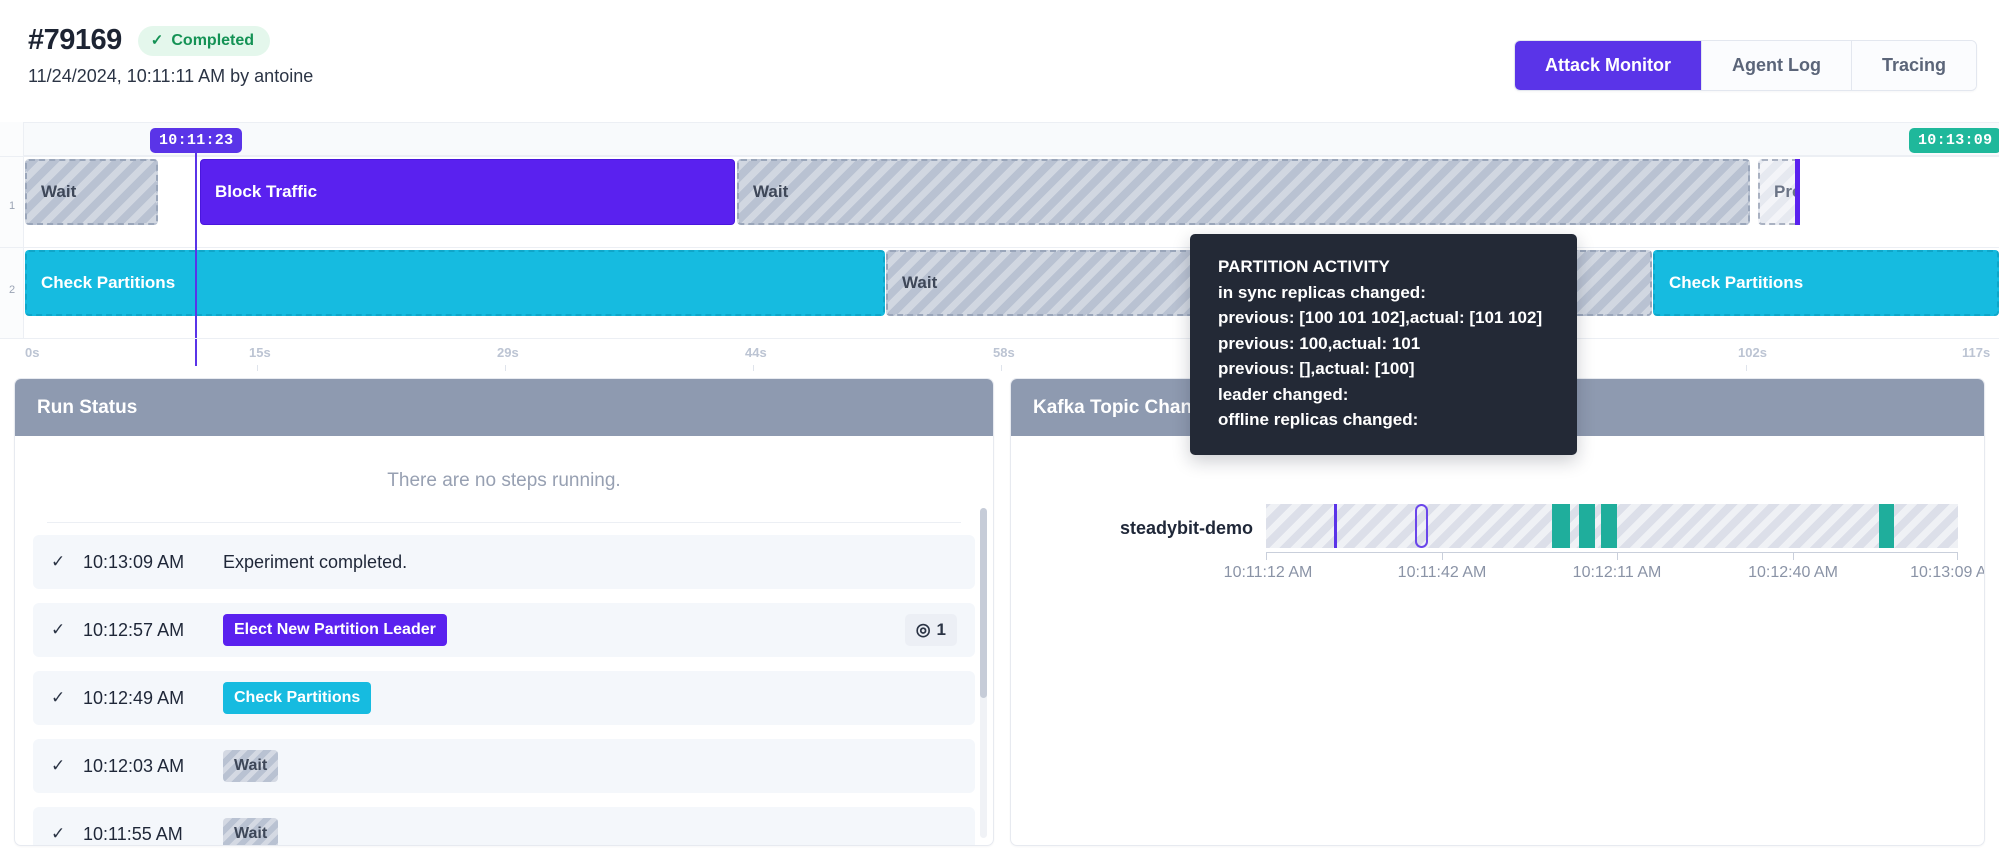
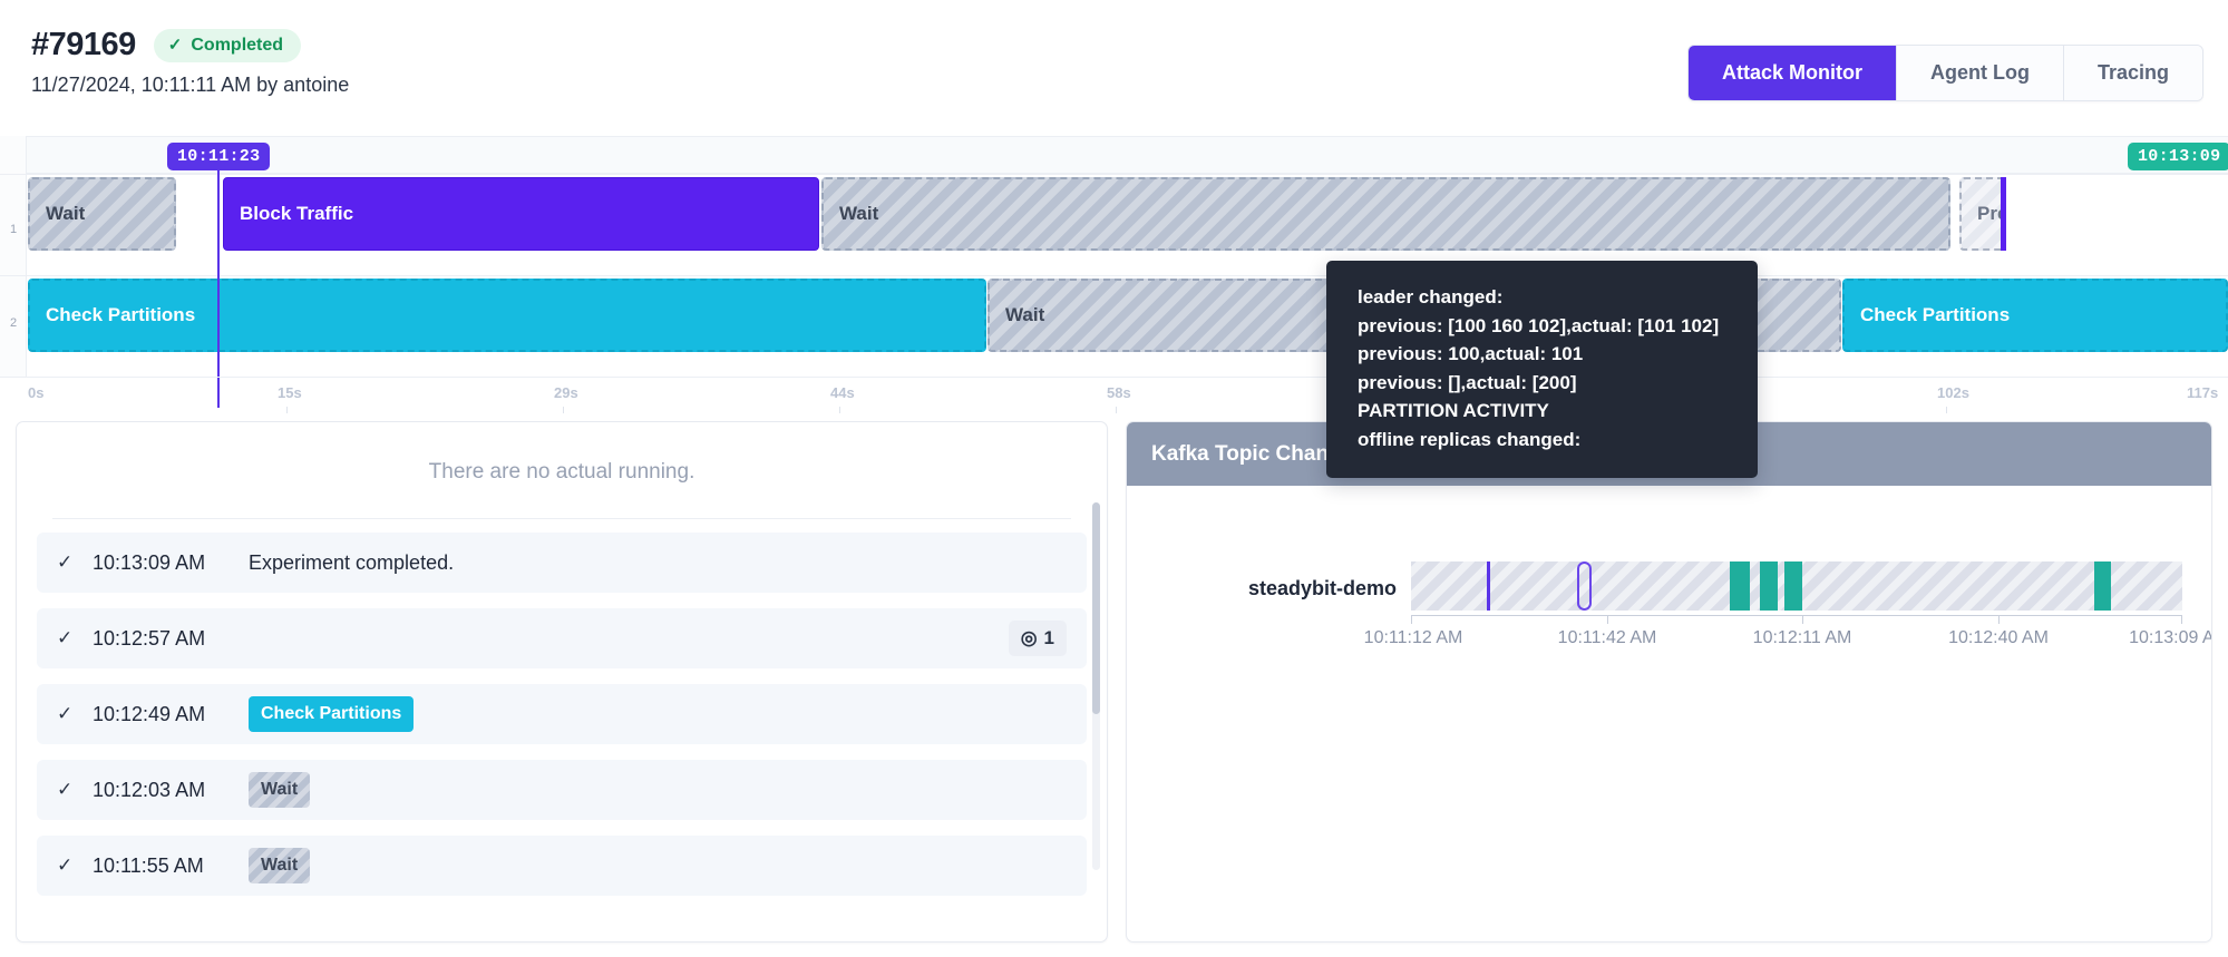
  #79169
  ✓
  Completed
- 11/24/2024, 10:11:11 AM by antoine
+ 11/27/2024, 10:11:11 AM by antoine
  Attack Monitor
  Agent Log
  Tracing
  1
  2
  Wait
  Block Traffic
  Wait
  Check Partitions
  Wait
  Check Partitions
  10:11:23
  10:13:09
  0s
  15s
  29s
  44s
  58s
  102s
  117s
- Run Status
- There are no steps running.
+ There are no actual running.
  ✓
  10:13:09 AM
  Experiment completed.
  ✓
  10:12:57 AM
- Elect New Partition Leader
  ◎
  1
  ✓
  10:12:49 AM
  Check Partitions
  ✓
  10:12:03 AM
  Wait
  ✓
  10:11:55 AM
  Wait
  Kafka Topic Chan
  steadybit-demo
  10:11:12 AM
  10:11:42 AM
  10:12:11 AM
  10:12:40 AM
  10:13:09 A
- PARTITION ACTIVITY
+ leader changed:
- in sync replicas changed:
- previous: [100 101 102],actual: [101 102]
+ previous: [100 160 102],actual: [101 102]
  previous: 100,actual: 101
- previous: [],actual: [100]
+ previous: [],actual: [200]
- leader changed:
+ PARTITION ACTIVITY
  offline replicas changed:
